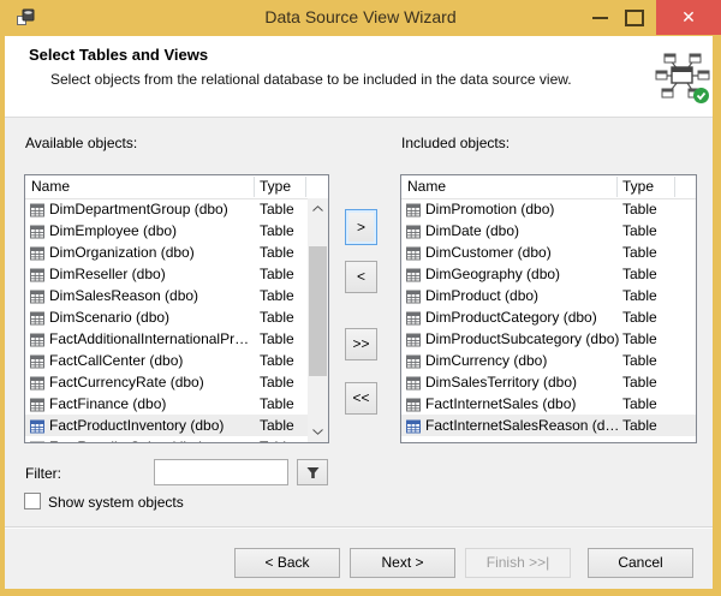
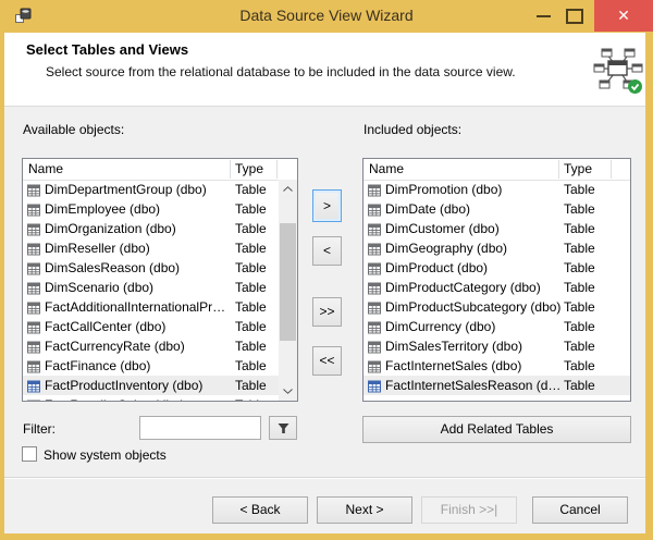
  Data Source View Wizard
  ✕
  Select Tables and Views
- Select objects from the relational database to be included in the data source view.
+ Select source from the relational database to be included in the data source view.
  Available objects:
  Included objects:
  Name
  Type
  DimDepartmentGroup (dbo)
  Table
  DimEmployee (dbo)
  Table
  DimOrganization (dbo)
  Table
  DimReseller (dbo)
  Table
  DimSalesReason (dbo)
  Table
  DimScenario (dbo)
  Table
  FactAdditionalInternationalProd
  Table
  FactCallCenter (dbo)
  Table
  FactCurrencyRate (dbo)
  Table
  FactFinance (dbo)
  Table
  FactProductInventory (dbo)
  Table
  >
  <
  >>
  <<
  Name
  Type
  DimPromotion (dbo)
  Table
  DimDate (dbo)
  Table
  DimCustomer (dbo)
  Table
  DimGeography (dbo)
  Table
  DimProduct (dbo)
  Table
  DimProductCategory (dbo)
  Table
  DimProductSubcategory (dbo)
  Table
  DimCurrency (dbo)
  Table
  DimSalesTerritory (dbo)
  Table
  FactInternetSales (dbo)
  Table
  FactInternetSalesReason (dbo
  Table
  Filter:
+ Add Related Tables
  Show system objects
  < Back
  Next >
  Finish >>|
  Cancel
